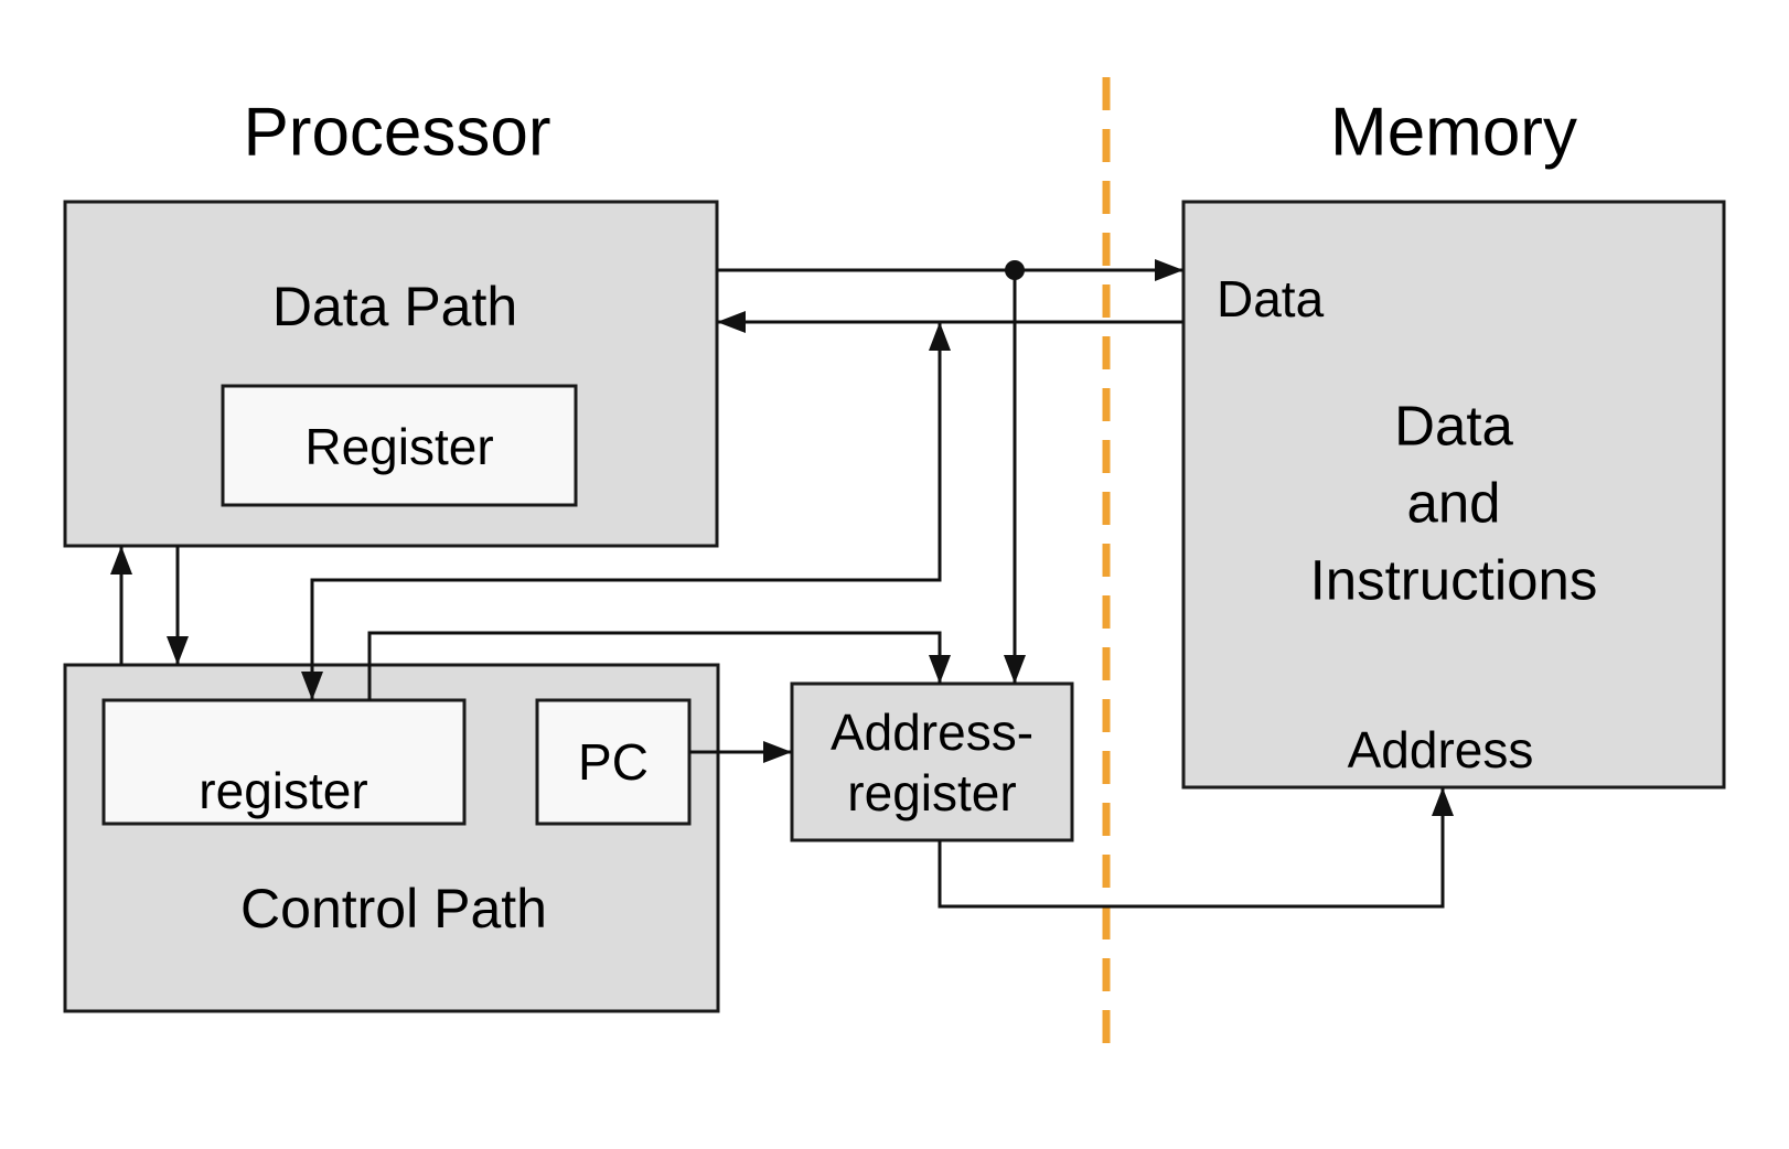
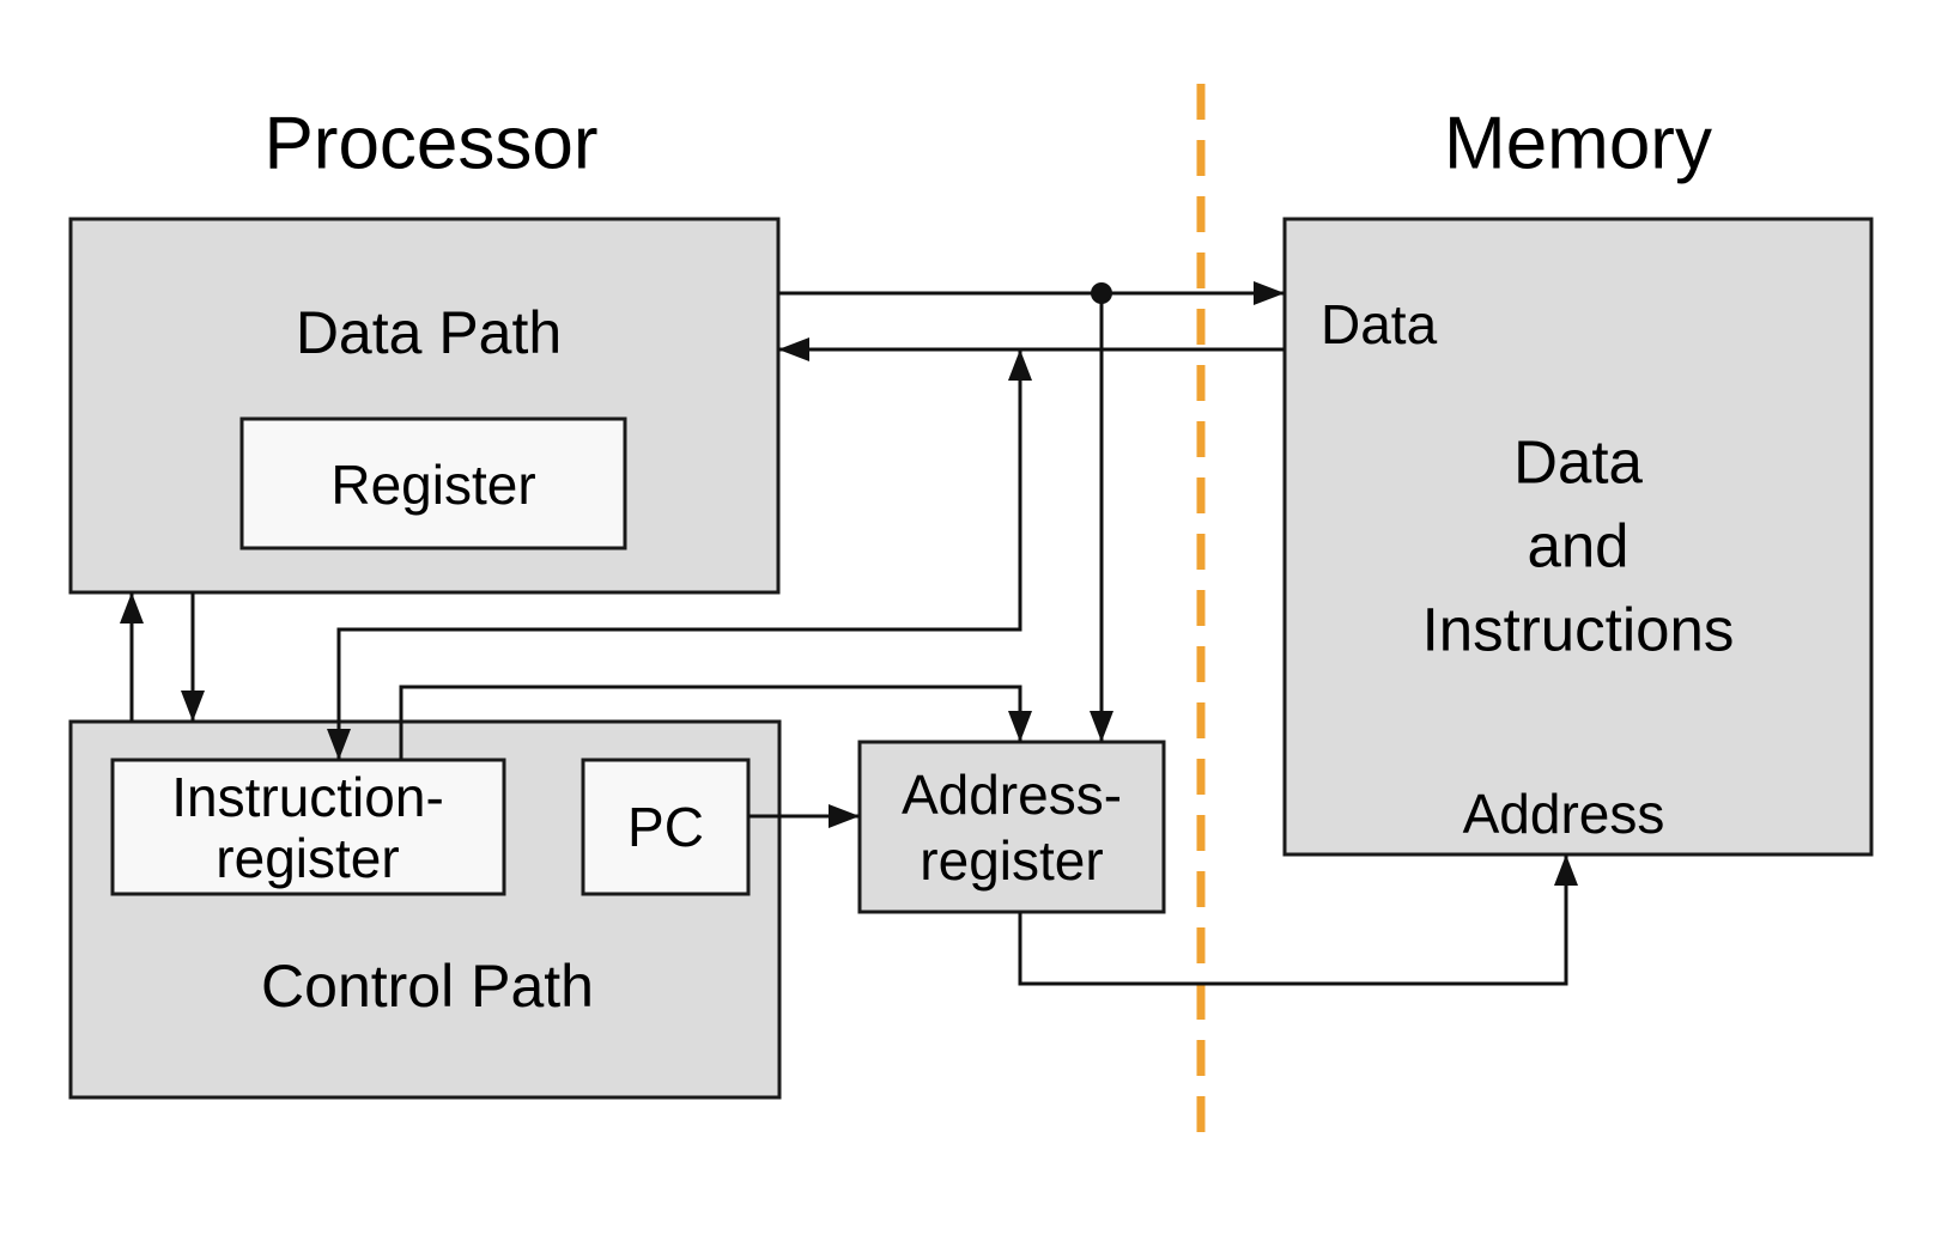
  Processor
  Memory
  Data Path
  Register
+ Instruction-
  register
  PC
  Control Path
  Address-
  register
  Data
  Data
  and
  Instructions
  Address
